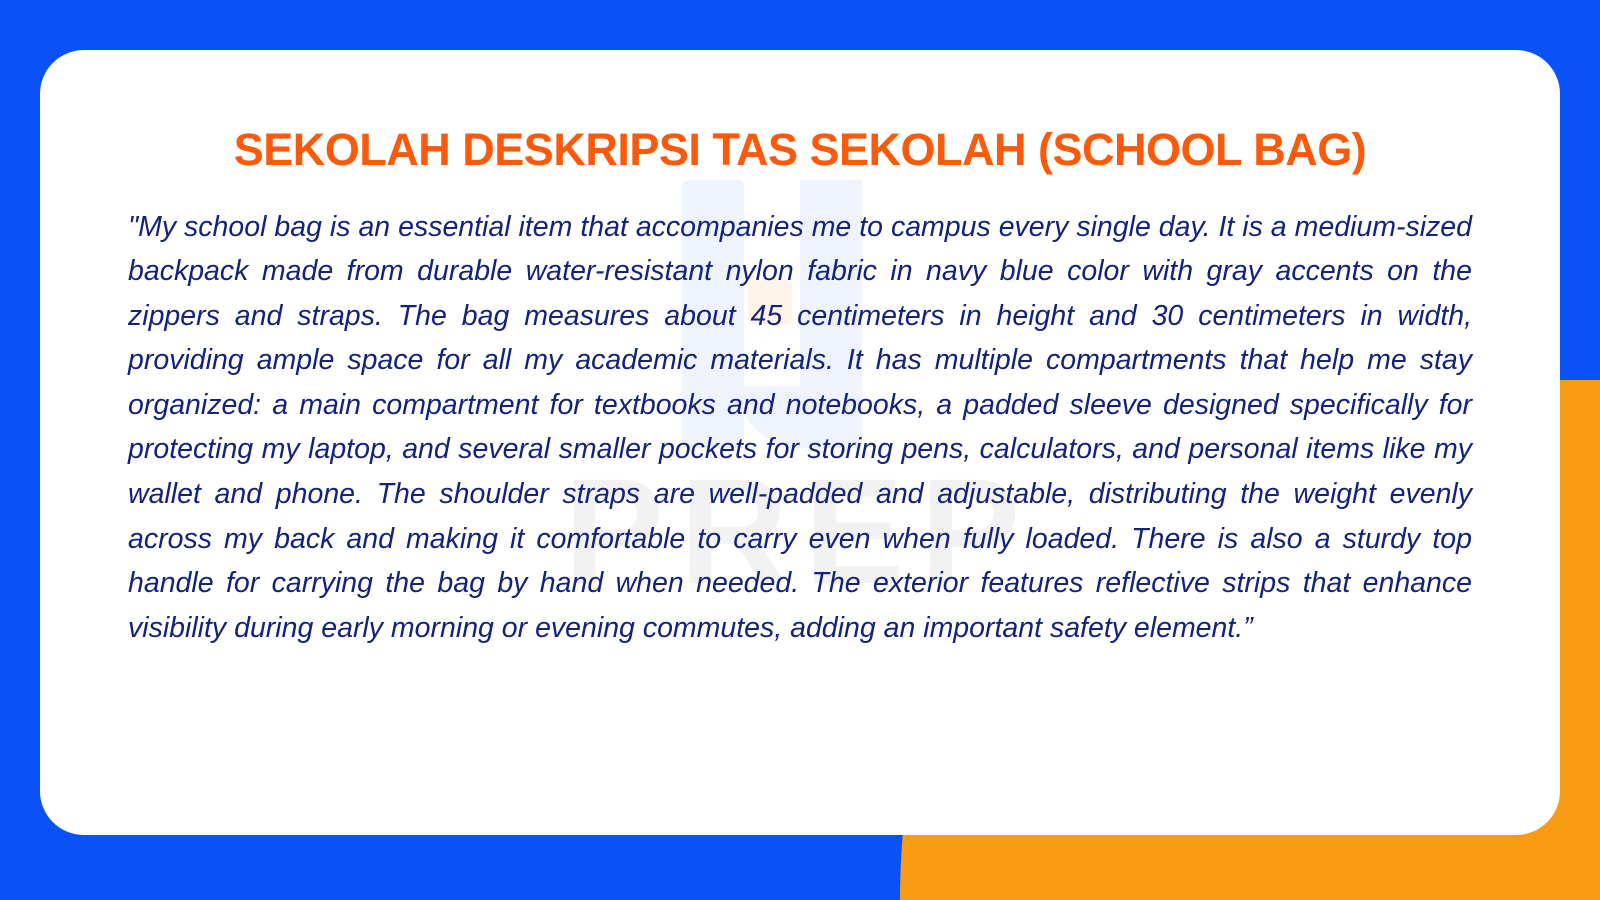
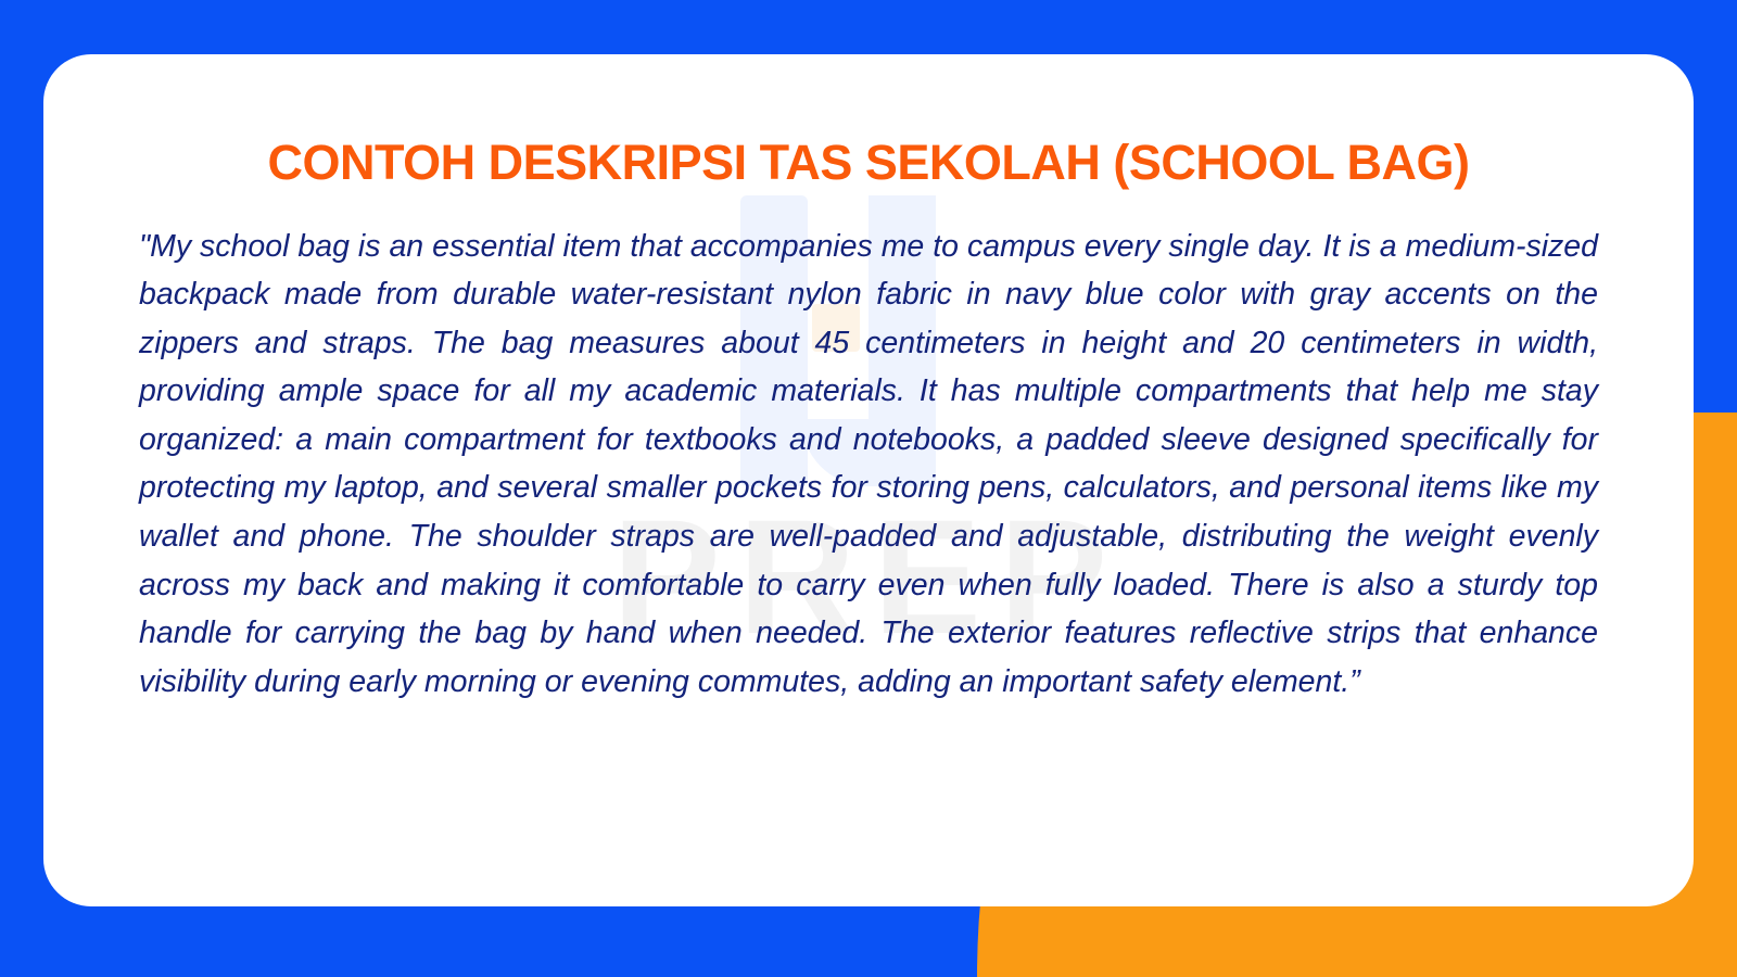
  PREP
- SEKOLAH DESKRIPSI TAS SEKOLAH (SCHOOL BAG)
+ CONTOH DESKRIPSI TAS SEKOLAH (SCHOOL BAG)
- "My school bag is an essential item that accompanies me to campus every single day. It is a medium-sized backpack made from durable water-resistant nylon fabric in navy blue color with gray accents on the zippers and straps. The bag measures about 45 centimeters in height and 30 centimeters in width, providing ample space for all my academic materials. It has multiple compartments that help me stay organized: a main compartment for textbooks and notebooks, a padded sleeve designed specifically for protecting my laptop, and several smaller pockets for storing pens, calculators, and personal items like my wallet and phone. The shoulder straps are well-padded and adjustable, distributing the weight evenly across my back and making it comfortable to carry even when fully loaded. There is also a sturdy top handle for carrying the bag by hand when needed. The exterior features reflective strips that enhance visibility during early morning or evening commutes, adding an important safety element.”
+ "My school bag is an essential item that accompanies me to campus every single day. It is a medium-sized backpack made from durable water-resistant nylon fabric in navy blue color with gray accents on the zippers and straps. The bag measures about 45 centimeters in height and 20 centimeters in width, providing ample space for all my academic materials. It has multiple compartments that help me stay organized: a main compartment for textbooks and notebooks, a padded sleeve designed specifically for protecting my laptop, and several smaller pockets for storing pens, calculators, and personal items like my wallet and phone. The shoulder straps are well-padded and adjustable, distributing the weight evenly across my back and making it comfortable to carry even when fully loaded. There is also a sturdy top handle for carrying the bag by hand when needed. The exterior features reflective strips that enhance visibility during early morning or evening commutes, adding an important safety element.”
